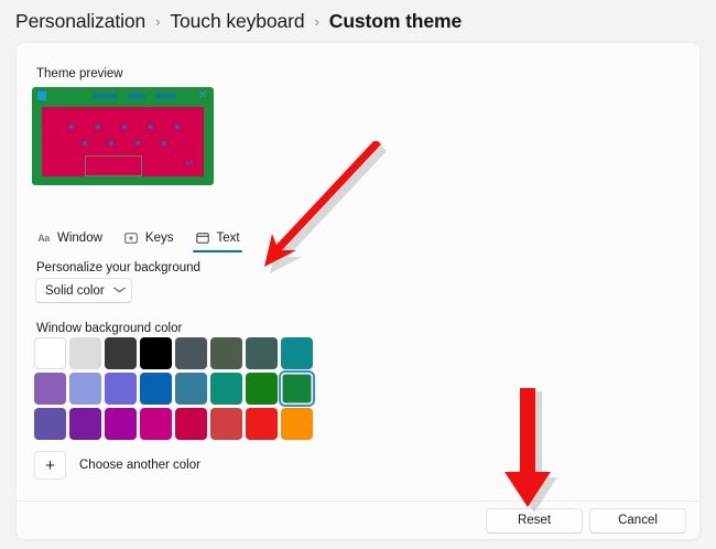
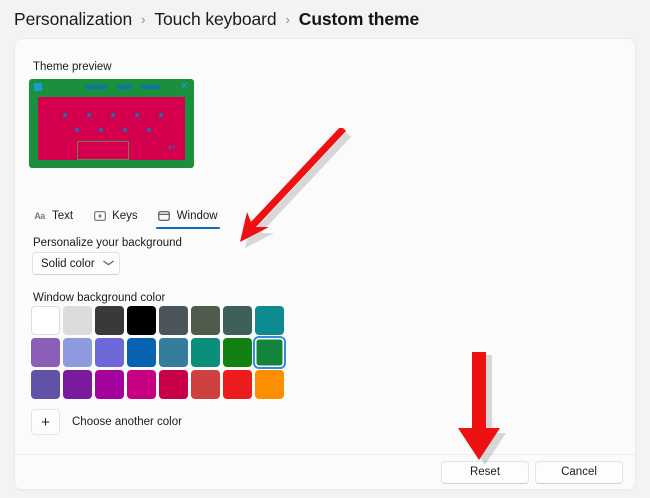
  Personalization
  ›
  Touch keyboard
  ›
  Custom theme
  Theme preview
  ✕
  ↵
  Aa
- Window
+ Text
  Keys
- Text
+ Window
  Personalize your background
  Solid color
  Window background color
  +
  Choose another color
  Reset
  Cancel
